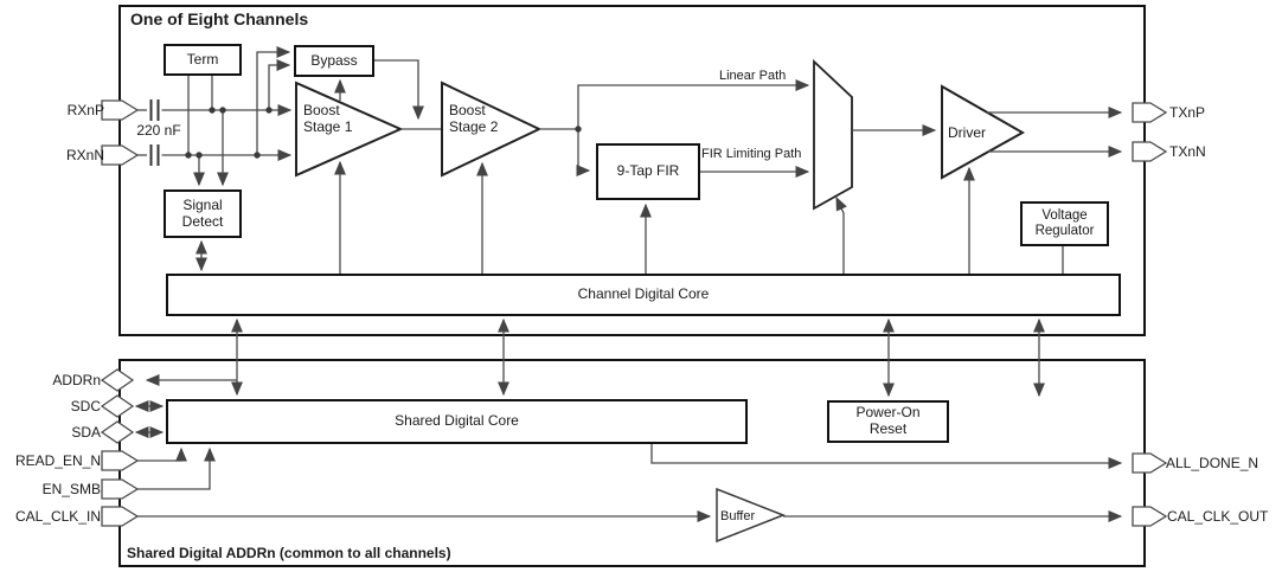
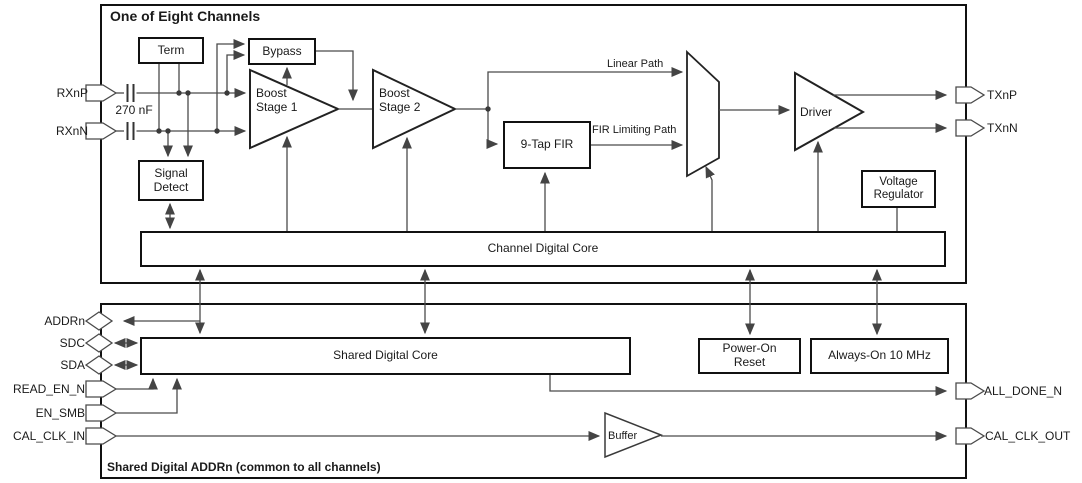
  Term
  Bypass
  Signal
  Detect
  9-Tap FIR
  Voltage
  Regulator
  Channel Digital Core
  Shared Digital Core
  Power-On
  Reset
+ Always-On 10 MHz
  One of Eight Channels
  Shared Digital ADDRn (common to all channels)
  RXnP
  RXnN
- 220 nF
+ 270 nF
  Boost
  Stage 1
  Boost
  Stage 2
  Driver
  Linear Path
  FIR Limiting Path
  TXnP
  TXnN
  ADDRn
  SDC
  SDA
  READ_EN_N
  EN_SMB
  CAL_CLK_IN
  Buffer
  ALL_DONE_N
  CAL_CLK_OUT
